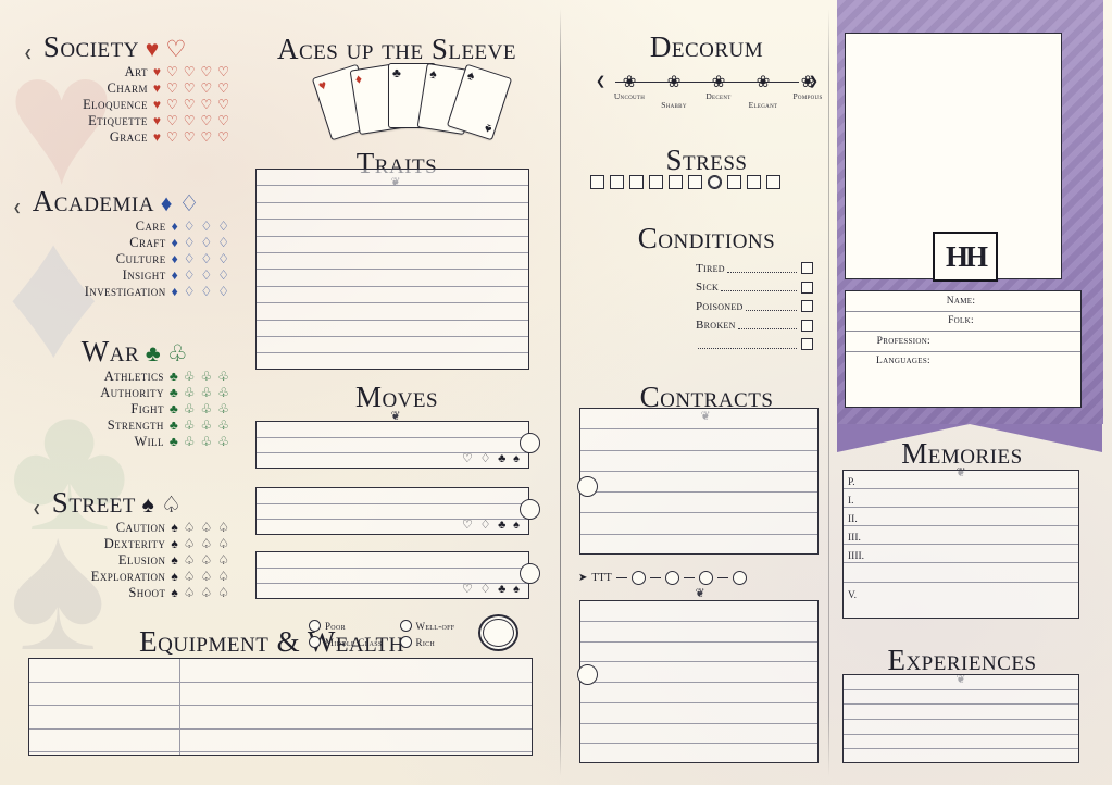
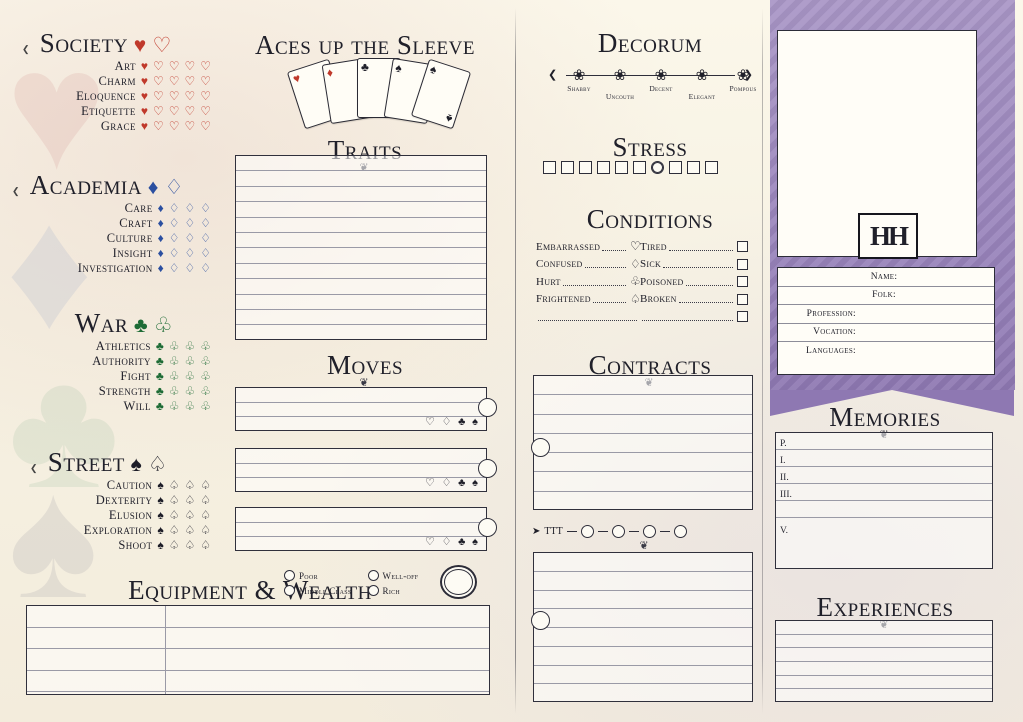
  ♥
  ♦
  ♣
  ♠
  Society ♥ ♡
  Art
  ♥ ♡ ♡ ♡ ♡
  Charm
  ♥ ♡ ♡ ♡ ♡
  Eloquence
  ♥ ♡ ♡ ♡ ♡
  Etiquette
  ♥ ♡ ♡ ♡ ♡
  Grace
  ♥ ♡ ♡ ♡ ♡
  Academia ♦ ♢
  Care
  ♦ ♢ ♢ ♢
  Craft
  ♦ ♢ ♢ ♢
  Culture
  ♦ ♢ ♢ ♢
  Insight
  ♦ ♢ ♢ ♢
  Investigation
  ♦ ♢ ♢ ♢
  War ♣ ♧
  Athletics
  ♣ ♧ ♧ ♧
  Authority
  ♣ ♧ ♧ ♧
  Fight
  ♣ ♧ ♧ ♧
  Strength
  ♣ ♧ ♧ ♧
  Will
  ♣ ♧ ♧ ♧
  Street ♠ ♤
  Caution
  ♠ ♤ ♤ ♤
  Dexterity
  ♠ ♤ ♤ ♤
  Elusion
  ♠ ♤ ♤ ♤
  Exploration
  ♠ ♤ ♤ ♤
  Shoot
  ♠ ♤ ♤ ♤
  Aces up the Sleeve
  ♣
  Traits
  Moves
  ♡ ♢ ♣ ♠
  ♡ ♢ ♣ ♠
  ♡ ♢ ♣ ♠
  Equipment & Wealth
  Poor
  Middle Class
  Well-off
  Rich
  Decorum
  ❮
  ❯
  ❀
- Uncouth
+ Shabby
  ❀
- Shabby
+ Uncouth
  ❀
  Decent
  ❀
  Elegant
  ❀
  Pompous
  Stress
  Conditions
+ Embarrassed
+ ♡
+ Confused
+ ♢
+ Hurt
+ ♧
+ Frightened
+ ♤
  Tired
  Sick
  Poisoned
  Broken
  Contracts
  ➤
  TTT
  HH
  Name:
  Folk:
  Profession:
+ Vocation:
  Languages:
  Memories
  P.
  I.
  II.
  III.
- IIII.
  V.
  Experiences
